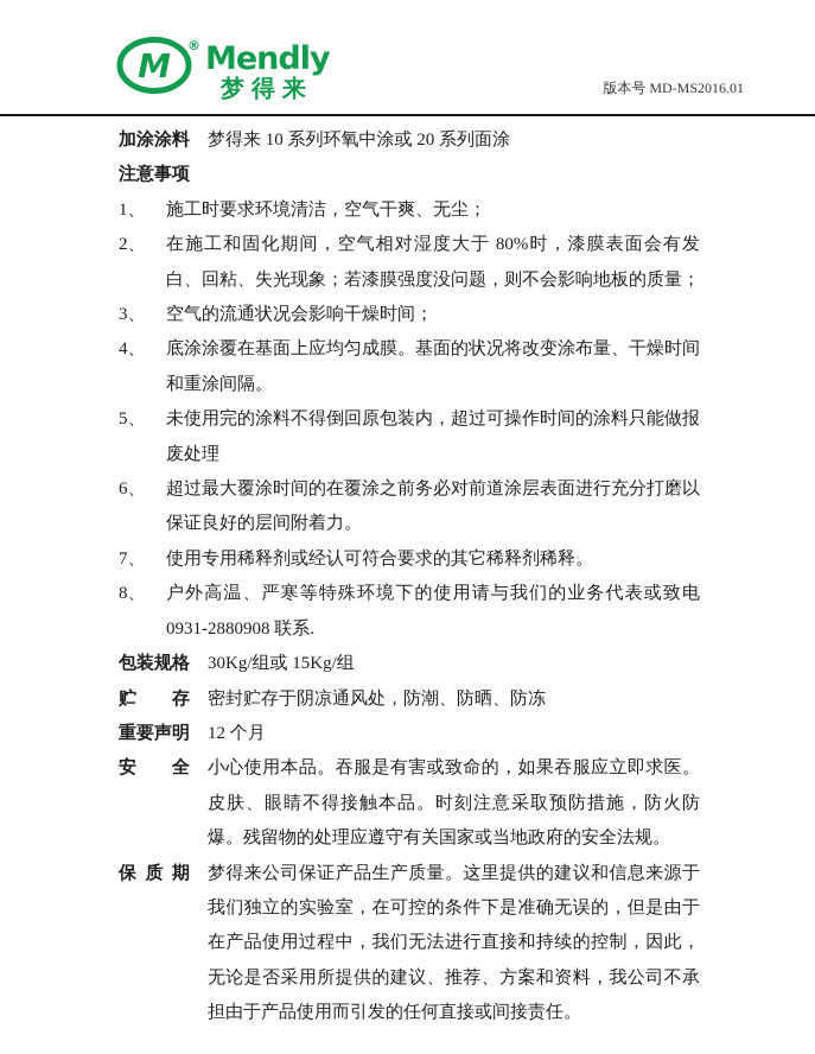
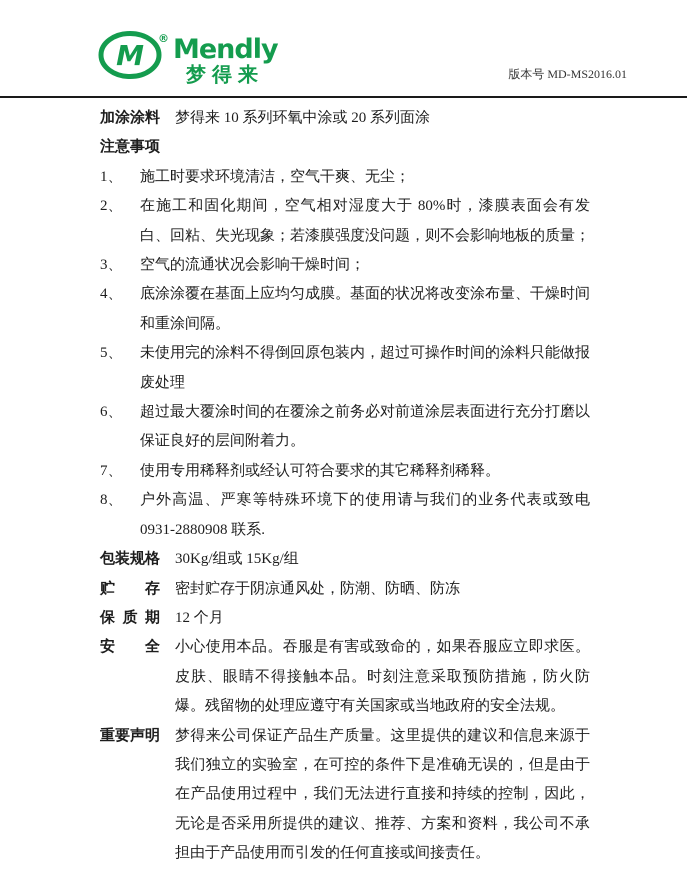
  M
  ®
  Mendly
  梦得来
  版本号 MD-MS2016.01
  加涂涂料
  梦得来 10 系列环氧中涂或 20 系列面涂
  注意事项
  1、
  施工时要求环境清洁，空气干爽、无尘；
  2、
  在施工和固化期间，空气相对湿度大于 80%时，漆膜表面会有发白、回粘、失光现象；若漆膜强度没问题，则不会影响地板的质量；
  3、
  空气的流通状况会影响干燥时间；
  4、
  底涂涂覆在基面上应均匀成膜。基面的状况将改变涂布量、干燥时间和重涂间隔。
  5、
  未使用完的涂料不得倒回原包装内，超过可操作时间的涂料只能做报废处理
  6、
  超过最大覆涂时间的在覆涂之前务必对前道涂层表面进行充分打磨以保证良好的层间附着力。
  7、
  使用专用稀释剂或经认可符合要求的其它稀释剂稀释。
  8、
  户外高温、严寒等特殊环境下的使用请与我们的业务代表或致电 0931-2880908 联系.
  包装规格
  30Kg/组或 15Kg/组
  贮存
  密封贮存于阴凉通风处，防潮、防晒、防冻
- 重要声明
+ 保质期
  12 个月
  安全
  小心使用本品。吞服是有害或致命的，如果吞服应立即求医。皮肤、眼睛不得接触本品。时刻注意采取预防措施，防火防爆。残留物的处理应遵守有关国家或当地政府的安全法规。
- 保质期
+ 重要声明
  梦得来公司保证产品生产质量。这里提供的建议和信息来源于我们独立的实验室，在可控的条件下是准确无误的，但是由于在产品使用过程中，我们无法进行直接和持续的控制，因此，无论是否采用所提供的建议、推荐、方案和资料，我公司不承担由于产品使用而引发的任何直接或间接责任。
